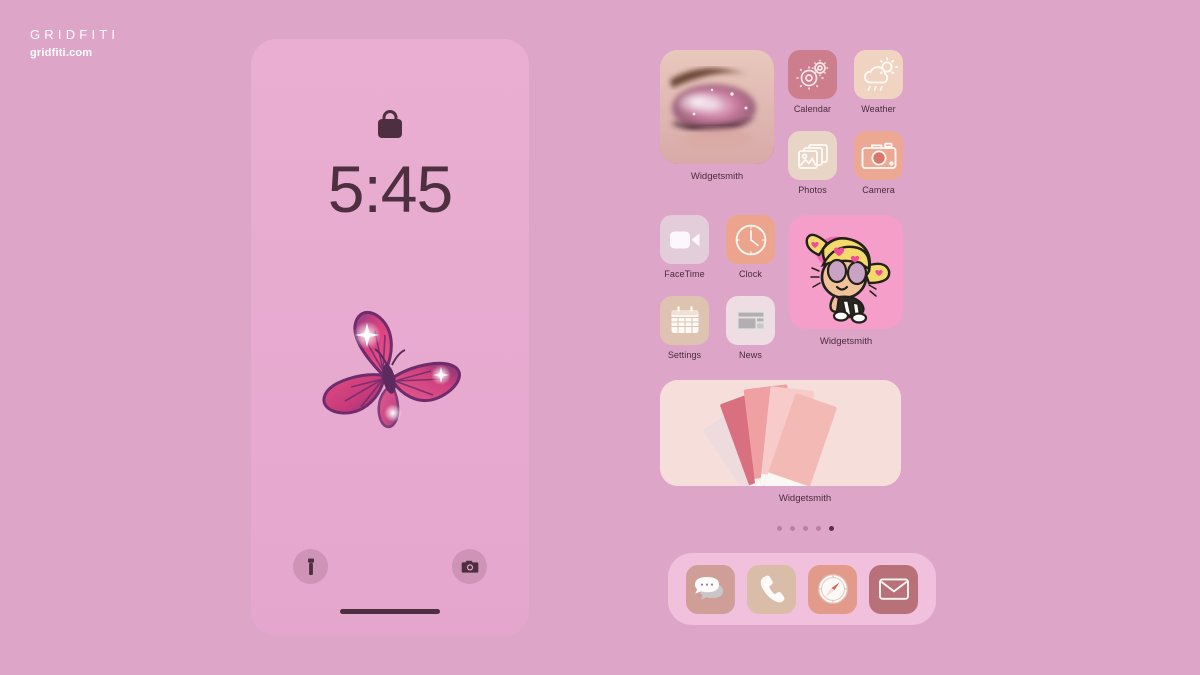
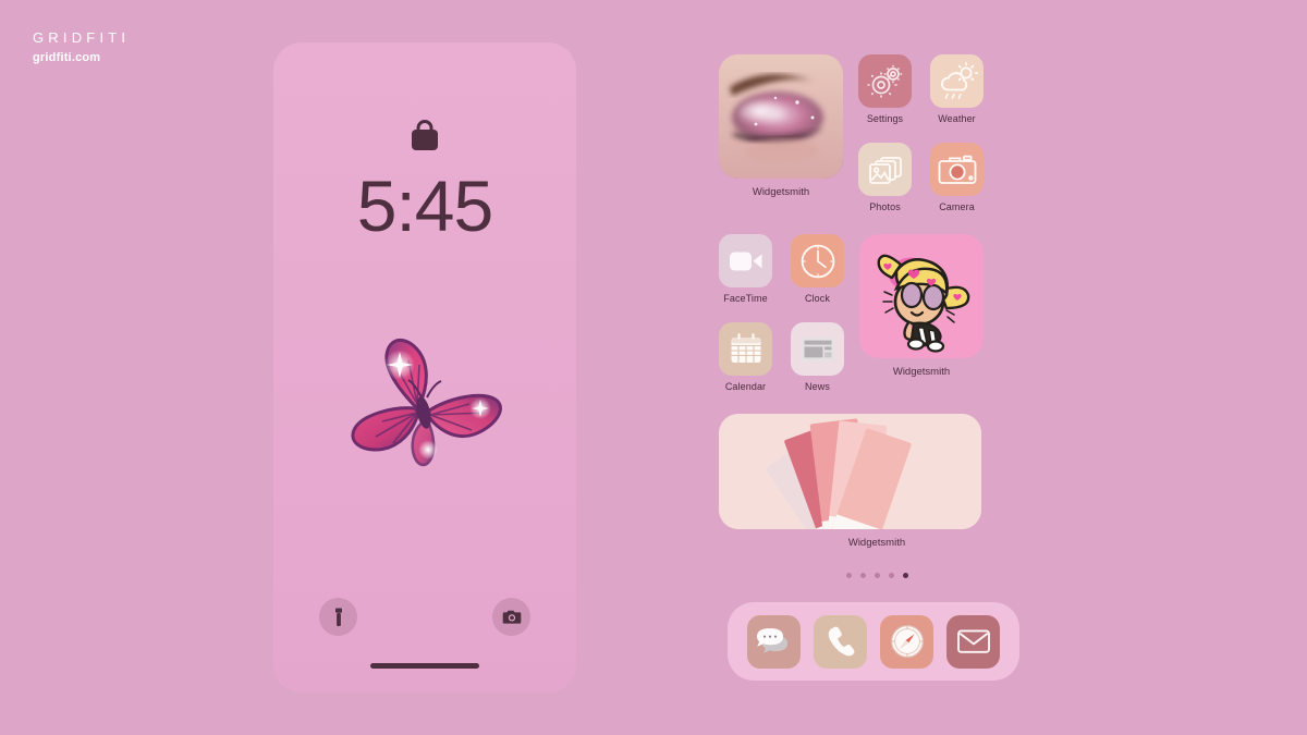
  GRIDFITI
  gridfiti.com
  5:45
  Widgetsmith
- Calendar
+ Settings
  Weather
  Photos
  Camera
  FaceTime
  Clock
- Settings
+ Calendar
  News
  Widgetsmith
  Widgetsmith
